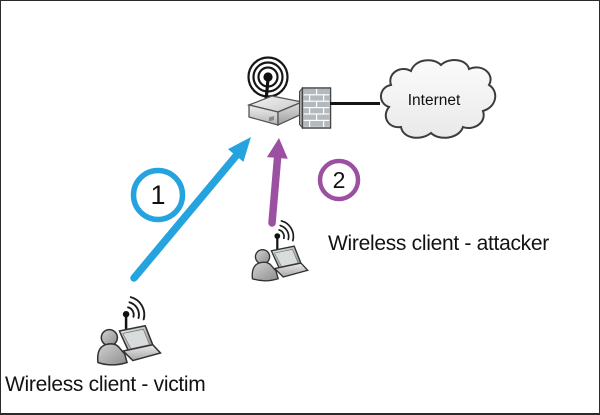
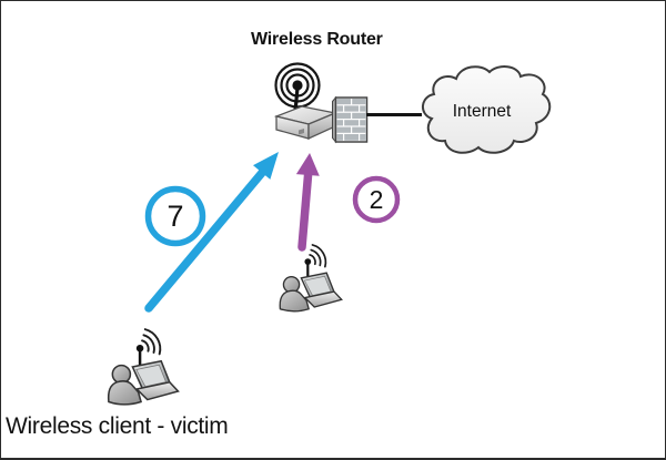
+ Wireless Router
  Internet
- 1
+ 7
  2
- Wireless client - attacker
  Wireless client - victim
